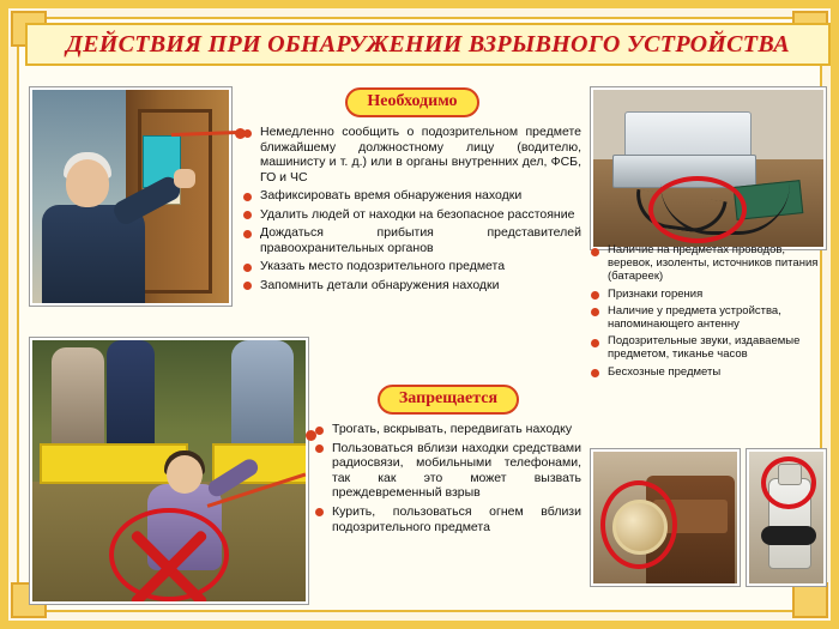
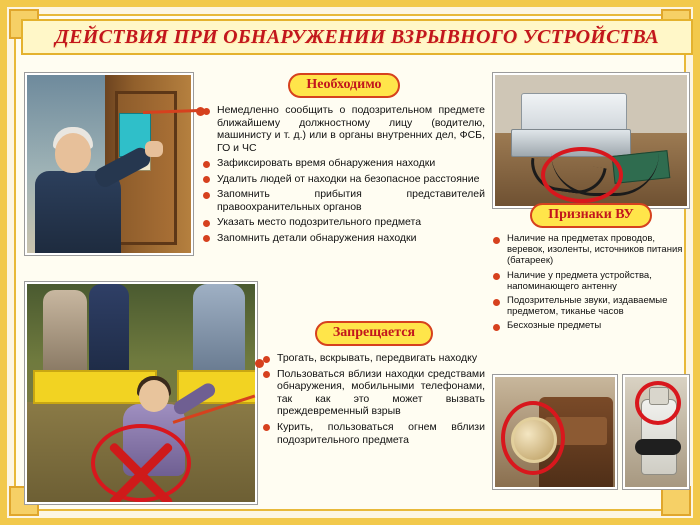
  ДЕЙСТВИЯ ПРИ ОБНАРУЖЕНИИ ВЗРЫВНОГО УСТРОЙСТВА
  Необходимо
  Немедленно сообщить о подозрительном предмете ближайшему должностному лицу (водителю, машинисту и т. д.) или в органы внутренних дел, ФСБ, ГО и ЧС
  Зафиксировать время обнаружения находки
  Удалить людей от находки на безопасное расстояние
- Дождаться прибытия представителей правоохранительных органов
+ Запомнить прибытия представителей правоохранительных органов
  Указать место подозрительного предмета
  Запомнить детали обнаружения находки
  Запрещается
  Трогать, вскрывать, передвигать находку
- Пользоваться вблизи находки средствами радиосвязи, мобильными телефонами, так как это может вызвать преждевременный взрыв
+ Пользоваться вблизи находки средствами обнаружения, мобильными телефонами, так как это может вызвать преждевременный взрыв
  Курить, пользоваться огнем вблизи подозрительного предмета
+ Признаки ВУ
  Наличие на предметах проводов, веревок, изоленты, источников питания (батареек)
- Признаки горения
  Наличие у предмета устройства, напоминающего антенну
  Подозрительные звуки, издаваемые предметом, тиканье часов
  Бесхозные предметы
